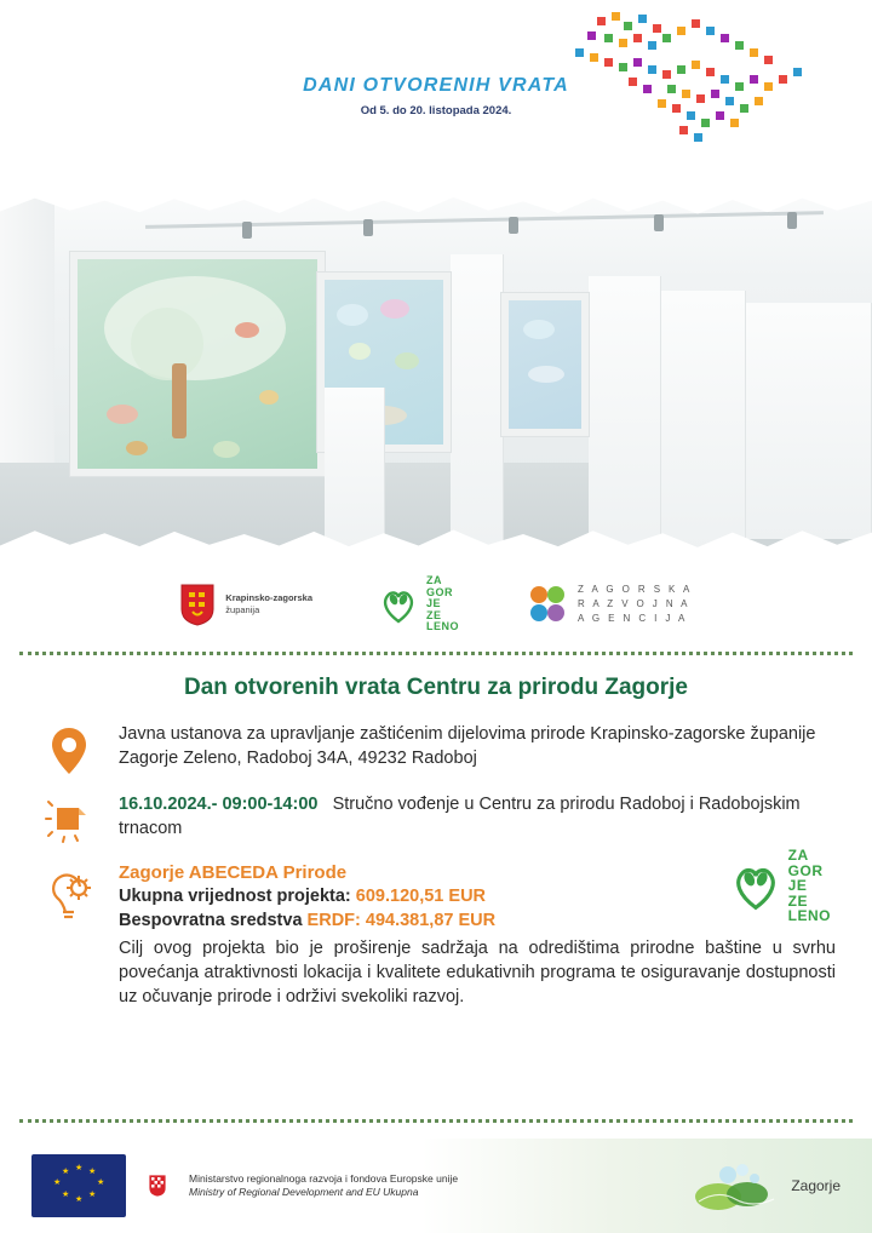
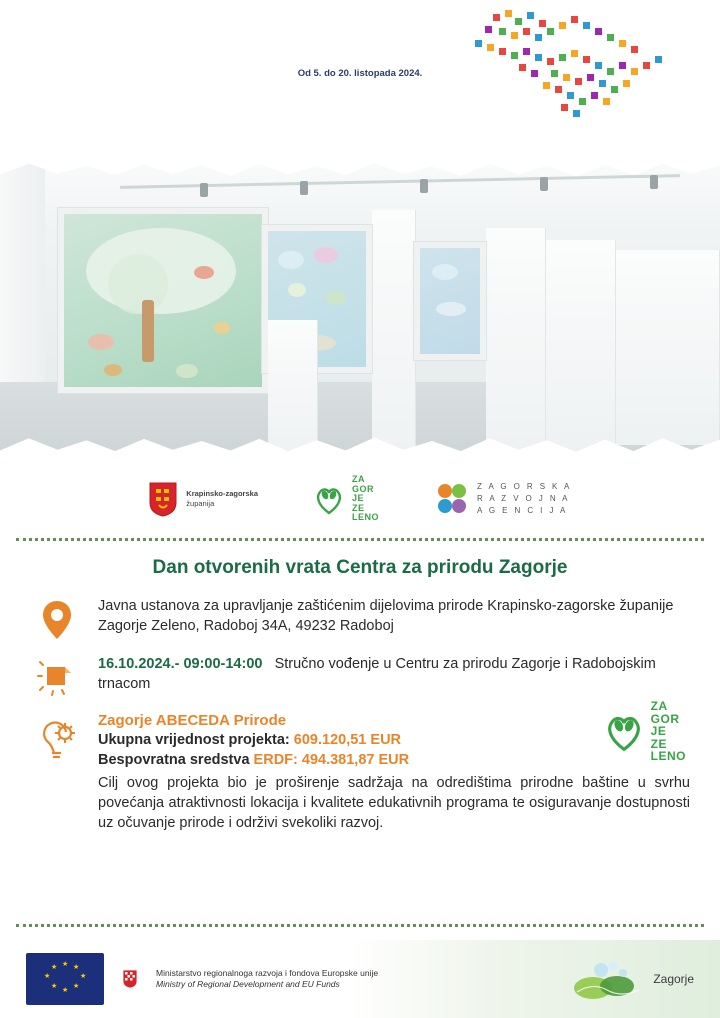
- DANI OTVORENIH VRATA
  Od 5. do 20. listopada 2024.
  Krapinsko-zagorska
  županija
  ZA
  GOR
  JE
  ZE
  LENO
  Z A G O R S K A
  R A Z V O J N A
  A G E N C I J A
- Dan otvorenih vrata Centru za prirodu Zagorje
+ Dan otvorenih vrata Centra za prirodu Zagorje
  Javna ustanova za upravljanje zaštićenim dijelovima prirode Krapinsko-zagorske županije Zagorje Zeleno, Radoboj 34A, 49232 Radoboj
- 16.10.2024.- 09:00-14:00 Stručno vođenje u Centru za prirodu Radoboj i Radobojskim trnacom
+ 16.10.2024.- 09:00-14:00 Stručno vođenje u Centru za prirodu Zagorje i Radobojskim trnacom
  Zagorje ABECEDA Prirode
  Ukupna vrijednost projekta: 609.120,51 EUR
  Bespovratna sredstva ERDF: 494.381,87 EUR
  Cilj ovog projekta bio je proširenje sadržaja na odredištima prirodne baštine u svrhu povećanja atraktivnosti lokacija i kvalitete edukativnih programa te osiguravanje dostupnosti uz očuvanje prirode i održivi svekoliki razvoj.
  ZA
  GOR
  JE
  ZE
  LENO
  Ministarstvo regionalnoga razvoja i fondova Europske unije
- Ministry of Regional Development and EU Ukupna
+ Ministry of Regional Development and EU Funds
  Zagorje
